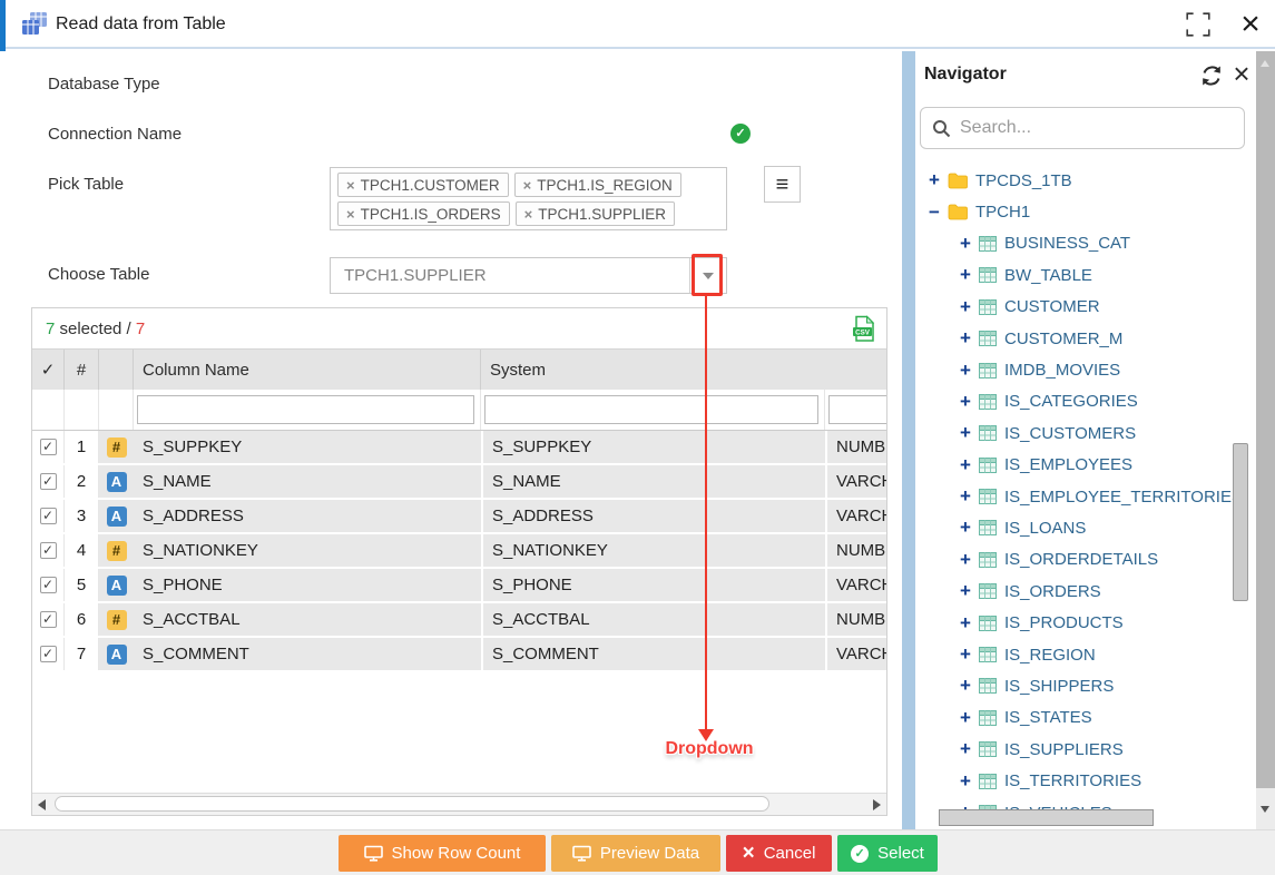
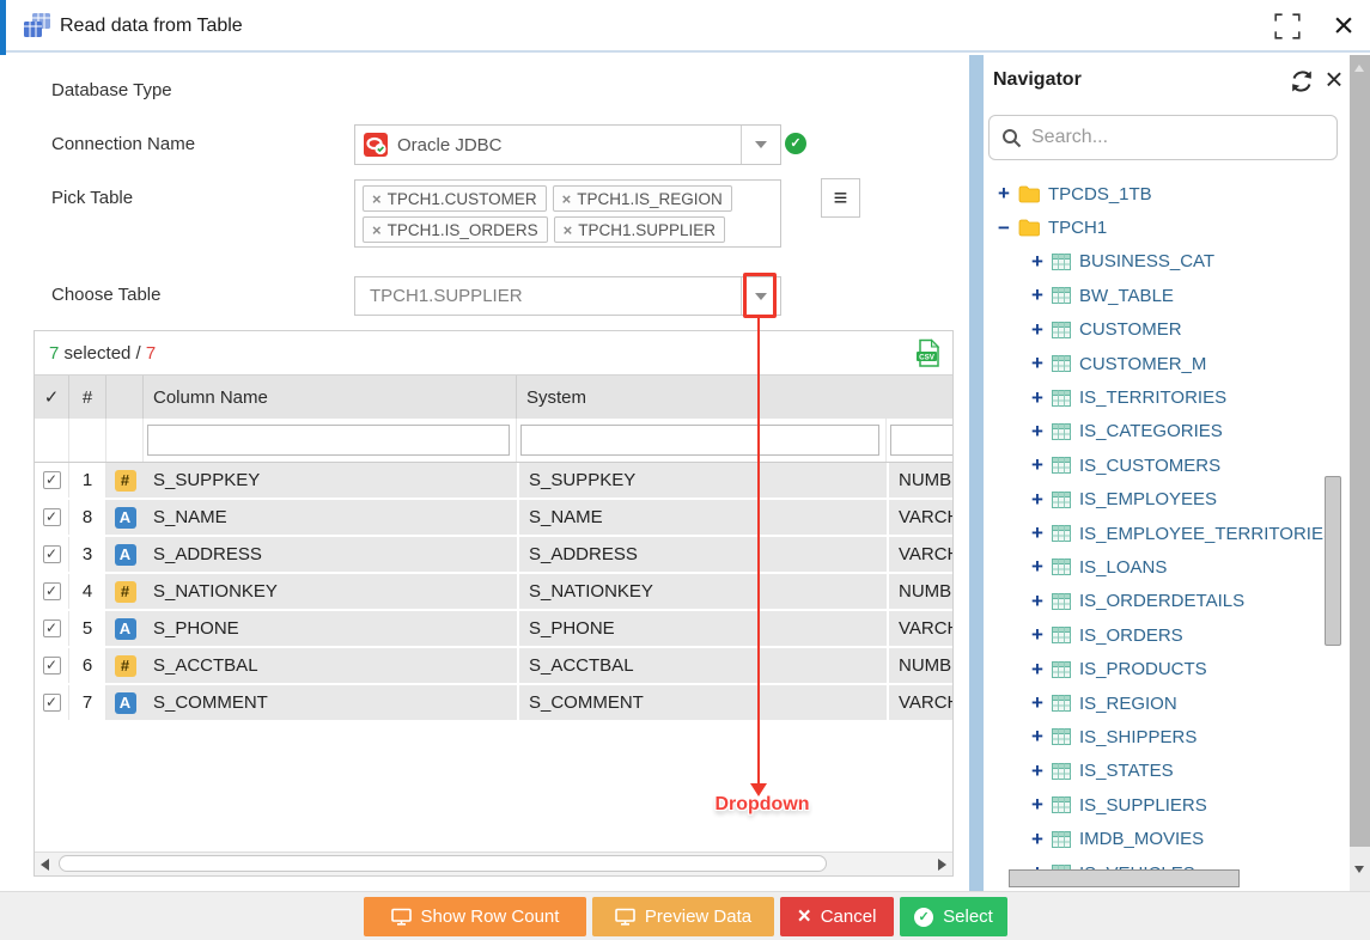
  Read data from Table
  ×
  Database Type
  Connection Name
  Pick Table
  Choose Table
+ Oracle JDBC
  ✓
  ×
  TPCH1.CUSTOMER
  ×
  TPCH1.IS_REGION
  ×
  TPCH1.IS_ORDERS
  ×
  TPCH1.SUPPLIER
  ≡
  TPCH1.SUPPLIER
  7 selected / 7
  ✓
  #
  Column Name
  System
  ✓
  1
  #
  S_SUPPKEY
  S_SUPPKEY
  ✓
- 2
+ 8
  A
  S_NAME
  S_NAME
  ✓
  3
  A
  S_ADDRESS
  S_ADDRESS
  ✓
  4
  #
  S_NATIONKEY
  S_NATIONKEY
  ✓
  5
  A
  S_PHONE
  S_PHONE
  ✓
  6
  #
  S_ACCTBAL
  S_ACCTBAL
  ✓
  7
  A
  S_COMMENT
  S_COMMENT
  Dropdown
  Navigator
  ×
  Search...
  +
  TPCDS_1TB
  −
  TPCH1
  +
  BUSINESS_CAT
  +
  BW_TABLE
  +
  CUSTOMER
  +
  CUSTOMER_M
  +
- IMDB_MOVIES
+ IS_TERRITORIES
  +
  IS_CATEGORIES
  +
  IS_CUSTOMERS
  +
  IS_EMPLOYEES
  +
  IS_EMPLOYEE_TERRITORIE
  +
  IS_LOANS
  +
  IS_ORDERDETAILS
  +
  IS_ORDERS
  +
  IS_PRODUCTS
  +
  IS_REGION
  +
  IS_SHIPPERS
  +
  IS_STATES
  +
  IS_SUPPLIERS
  +
- IS_TERRITORIES
+ IMDB_MOVIES
  Show Row Count
  Preview Data
  ×
  Cancel
  ✓
  Select
